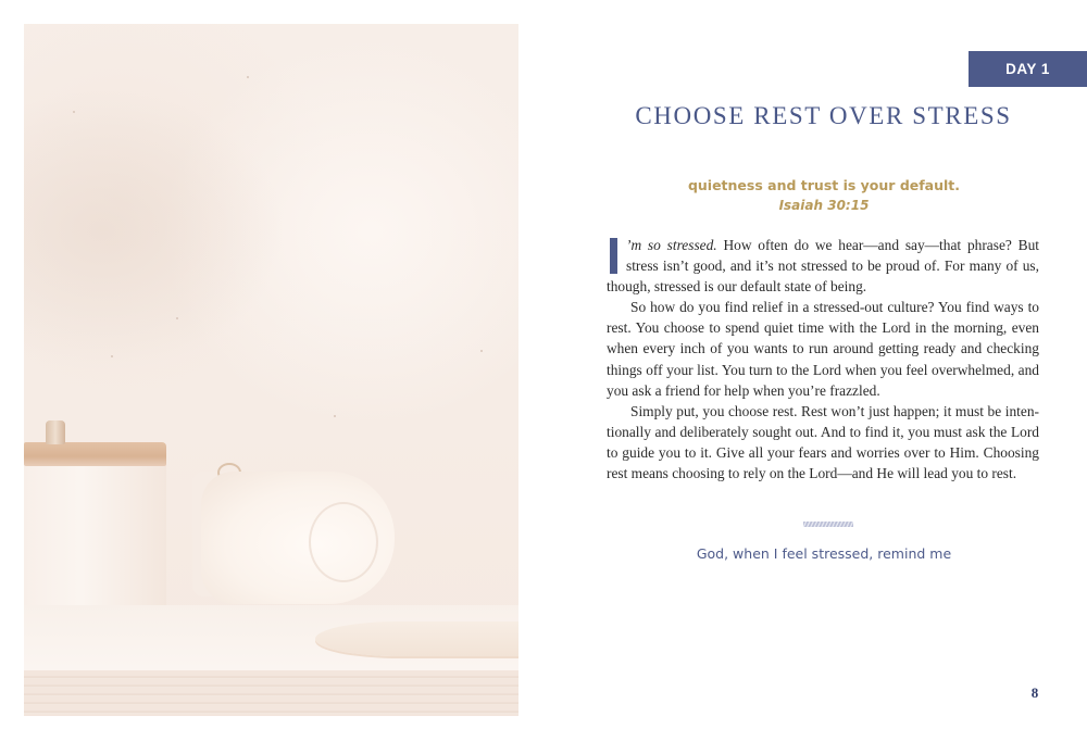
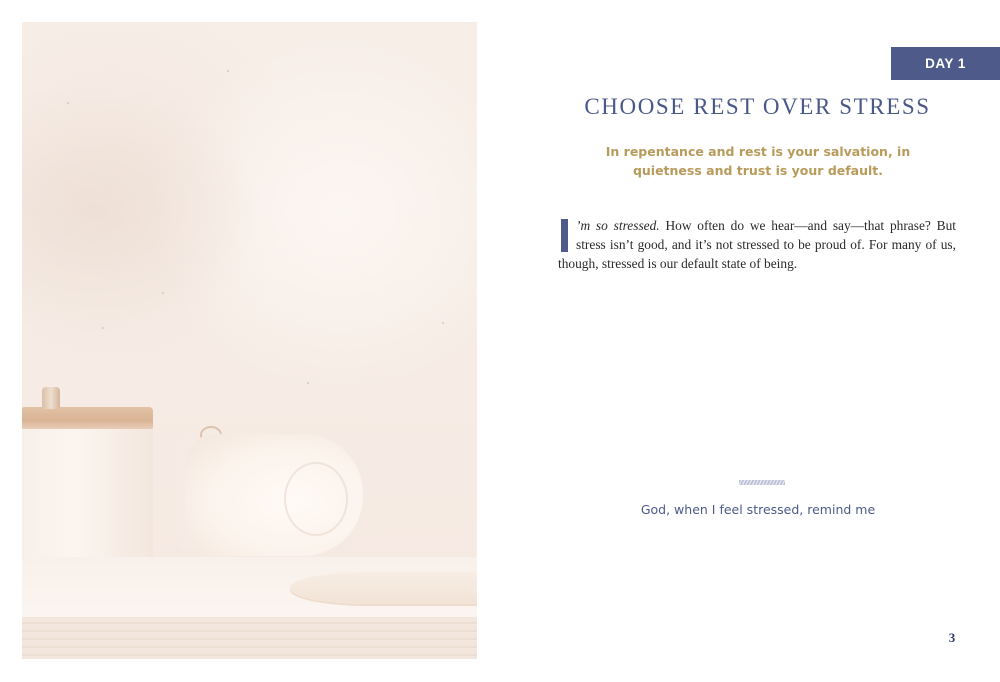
  DAY 1
  CHOOSE REST OVER STRESS
+ In repentance and rest is your salvation, in
  quietness and trust is your default.
- Isaiah 30:15
  ’m so stressed. How often do we hear—and say—that phrase? But stress isn’t good, and it’s not stressed to be proud of. For many of us, though, stressed is our default state of being.
- So how do you find relief in a stressed-out culture? You find ways to rest. You choose to spend quiet time with the Lord in the morning, even when every inch of you wants to run around getting ready and checking things off your list. You turn to the Lord when you feel overwhelmed, and you ask a friend for help when you’re frazzled.
- Simply put, you choose rest. Rest won’t just happen; it must be inten­tionally and deliberately sought out. And to find it, you must ask the Lord to guide you to it. Give all your fears and worries over to Him. Choosing rest means choosing to rely on the Lord—and He will lead you to rest.
  God, when I feel stressed, remind me
- 8
+ 3
